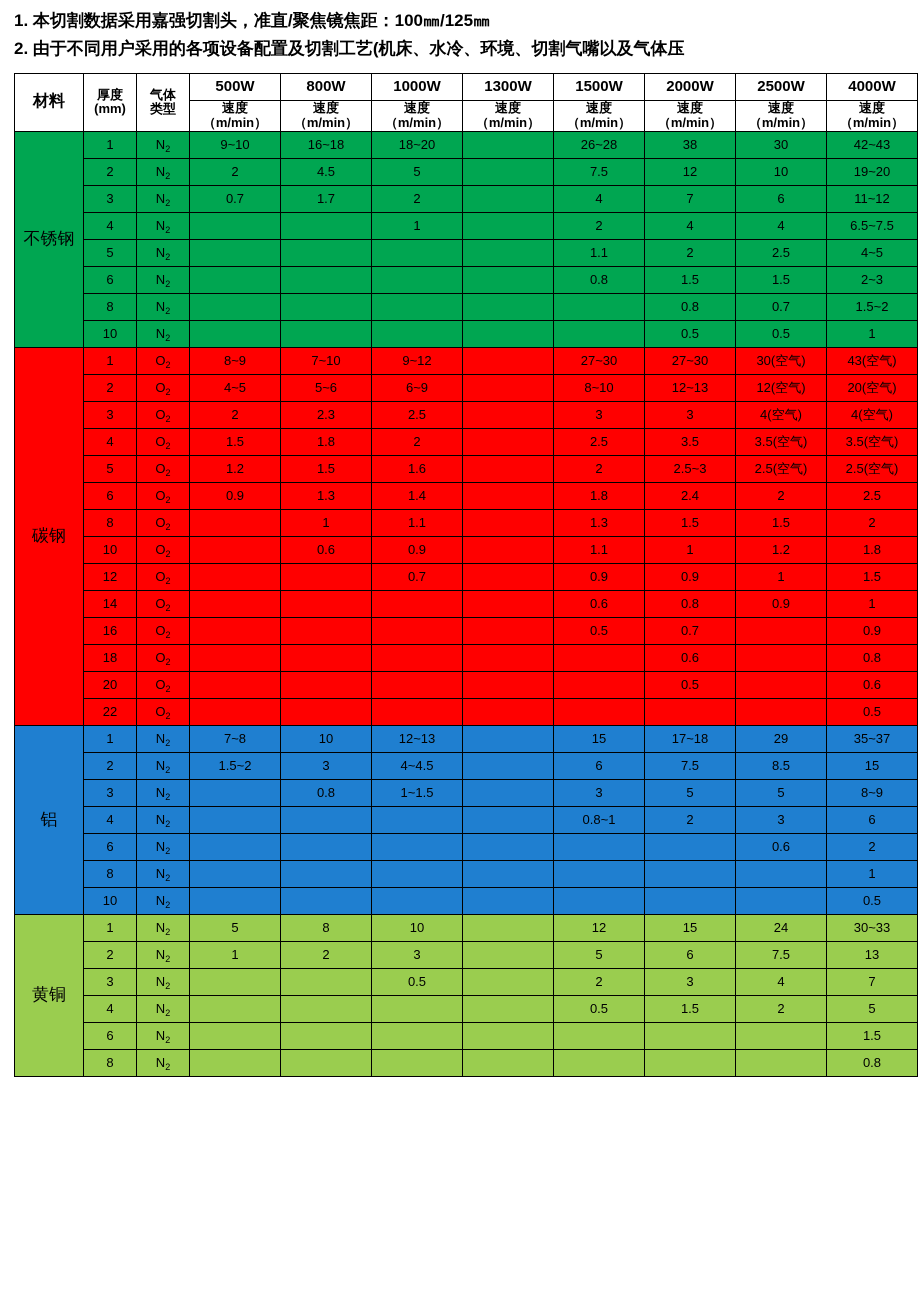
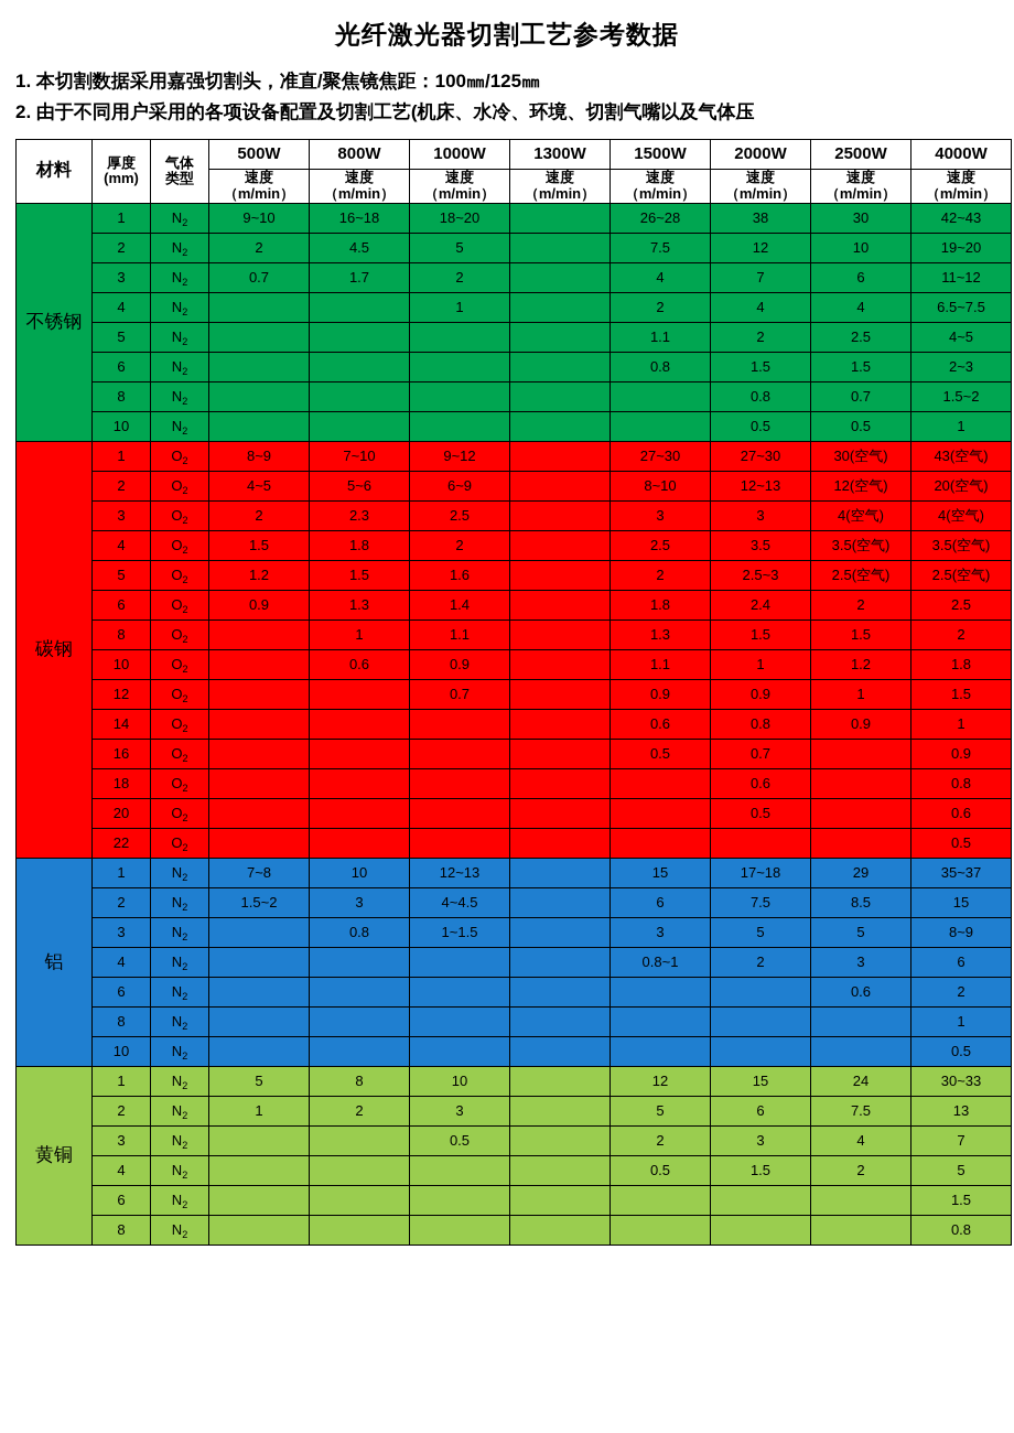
+ 光纤激光器切割工艺参考数据
  1. 本切割数据采用嘉强切割头，准直/聚焦镜焦距：100㎜/125㎜
  2. 由于不同用户采用的各项设备配置及切割工艺(机床、水冷、环境、切割气嘴以及气体压
  材料	厚度 (mm)	气体 类型	500W	800W	1000W	1300W	1500W	2000W	2500W	4000W
  速度 （m/min）	速度 （m/min）	速度 （m/min）	速度 （m/min）	速度 （m/min）	速度 （m/min）	速度 （m/min）	速度 （m/min）
  不锈钢	1	N2	9~10	16~18	18~20		26~28	38	30	42~43
  2	N2	2	4.5	5		7.5	12	10	19~20
  3	N2	0.7	1.7	2		4	7	6	11~12
  4	N2			1		2	4	4	6.5~7.5
  5	N2					1.1	2	2.5	4~5
  6	N2					0.8	1.5	1.5	2~3
  8	N2						0.8	0.7	1.5~2
  10	N2						0.5	0.5	1
  碳钢	1	O2	8~9	7~10	9~12		27~30	27~30	30(空气)	43(空气)
  2	O2	4~5	5~6	6~9		8~10	12~13	12(空气)	20(空气)
  3	O2	2	2.3	2.5		3	3	4(空气)	4(空气)
  4	O2	1.5	1.8	2		2.5	3.5	3.5(空气)	3.5(空气)
  5	O2	1.2	1.5	1.6		2	2.5~3	2.5(空气)	2.5(空气)
  6	O2	0.9	1.3	1.4		1.8	2.4	2	2.5
  8	O2		1	1.1		1.3	1.5	1.5	2
  10	O2		0.6	0.9		1.1	1	1.2	1.8
  12	O2			0.7		0.9	0.9	1	1.5
  14	O2					0.6	0.8	0.9	1
  16	O2					0.5	0.7		0.9
  18	O2						0.6		0.8
  20	O2						0.5		0.6
  22	O2								0.5
  铝	1	N2	7~8	10	12~13		15	17~18	29	35~37
  2	N2	1.5~2	3	4~4.5		6	7.5	8.5	15
  3	N2		0.8	1~1.5		3	5	5	8~9
  4	N2					0.8~1	2	3	6
  6	N2							0.6	2
  8	N2								1
  10	N2								0.5
  黄铜	1	N2	5	8	10		12	15	24	30~33
  2	N2	1	2	3		5	6	7.5	13
  3	N2			0.5		2	3	4	7
  4	N2					0.5	1.5	2	5
  6	N2								1.5
  8	N2								0.8
